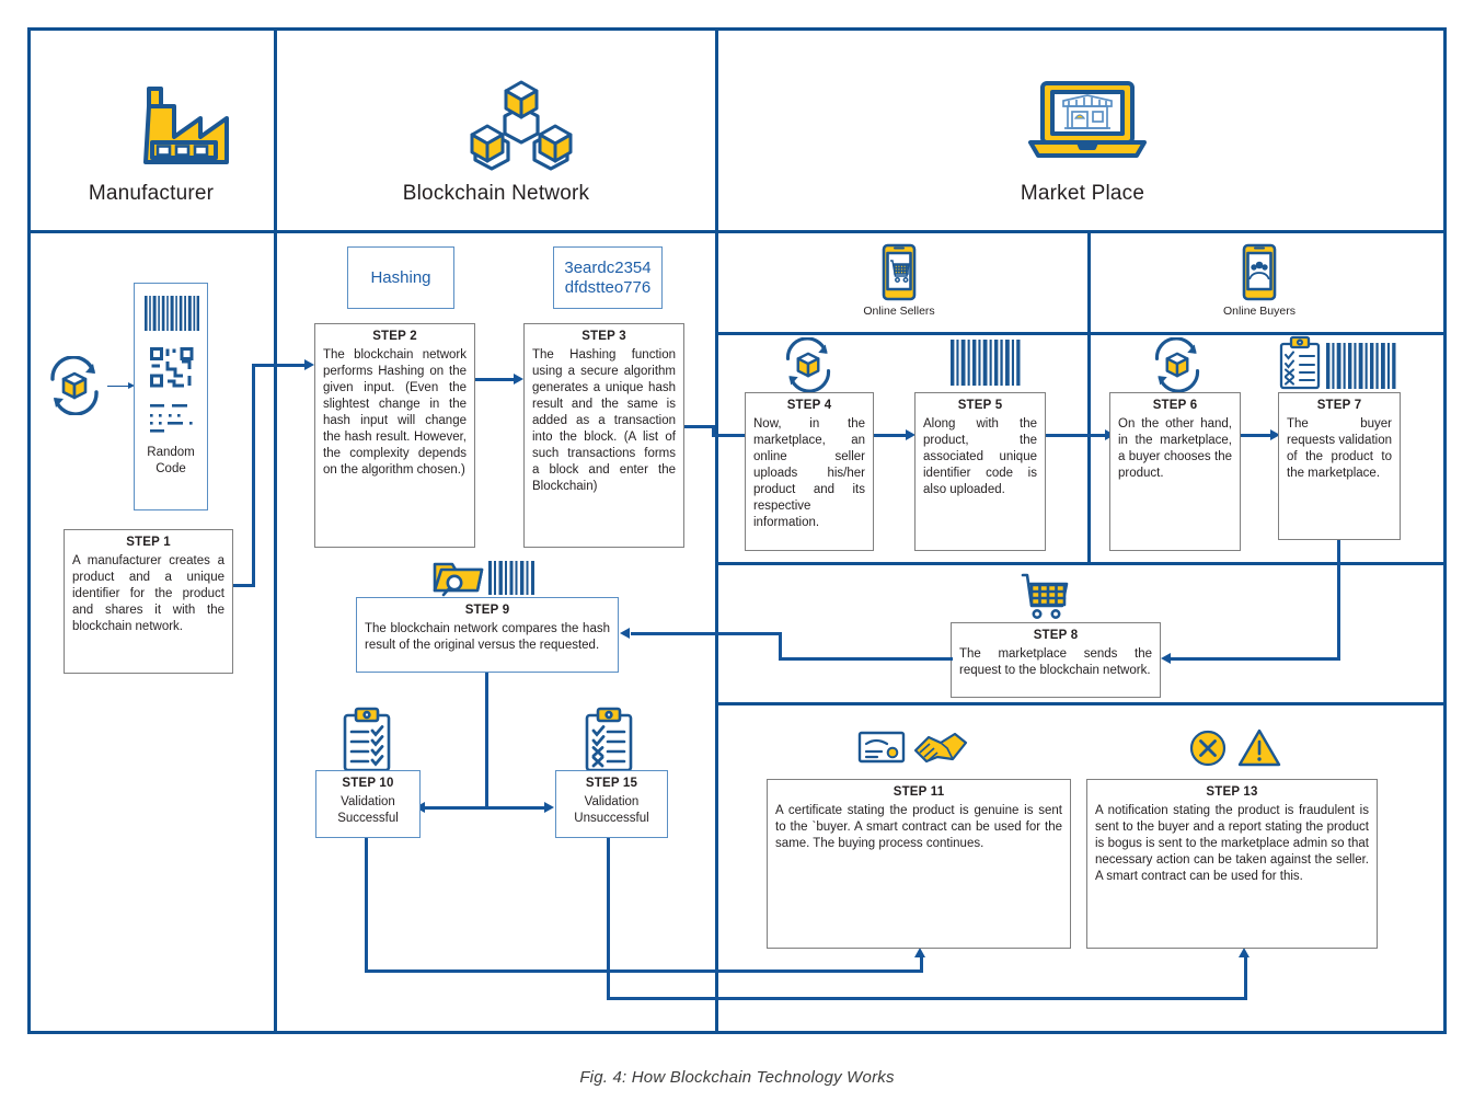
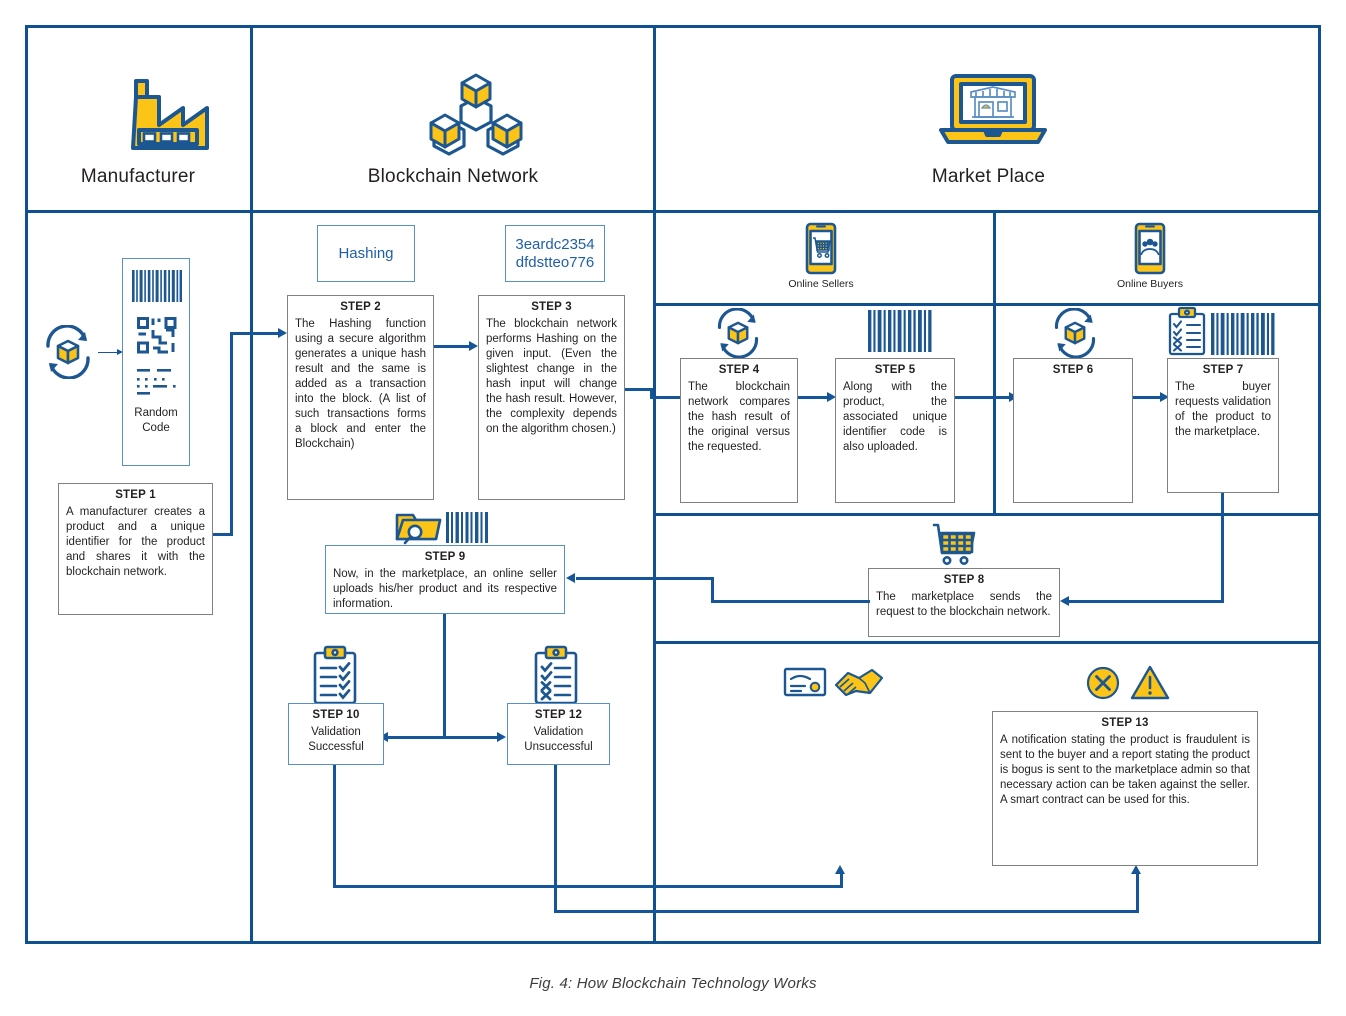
  Manufacturer
  Blockchain Network
  Market Place
  Online Sellers
  Online Buyers
  Random
  Code
  STEP 1
  A manufacturer creates a product and a unique identifier for the product and shares it with the blockchain network.
  Hashing
  3eardc2354
  dfdstteo776
  STEP 2
- The blockchain network performs Hashing on the given input. (Even the slightest change in the hash input will change the hash result. However, the complexity depends on the algorithm chosen.)
+ The Hashing function using a secure algorithm generates a unique hash result and the same is added as a transaction into the block. (A list of such transactions forms a block and enter the Blockchain)
  STEP 3
- The Hashing function using a secure algorithm generates a unique hash result and the same is added as a transaction into the block. (A list of such transactions forms a block and enter the Blockchain)
+ The blockchain network performs Hashing on the given input. (Even the slightest change in the hash input will change the hash result. However, the complexity depends on the algorithm chosen.)
  STEP 9
- The blockchain network compares the hash result of the original versus the requested.
+ Now, in the marketplace, an online seller uploads his/her product and its respective information.
  STEP 10
  Validation Successful
- STEP 15
+ STEP 12
  Validation Unsuccessful
  STEP 4
- Now, in the marketplace, an online seller uploads his/her product and its respective information.
+ The blockchain network compares the hash result of the original versus the requested.
  STEP 5
  Along with the product, the associated unique identifier code is also uploaded.
  STEP 6
- On the other hand, in the marketplace, a buyer chooses the product.
  STEP 7
  The buyer requests validation of the product to the marketplace.
  STEP 8
  The marketplace sends the request to the blockchain network.
- STEP 11
- A certificate stating the product is genuine is sent to the `buyer. A smart contract can be used for the same. The buying process continues.
  STEP 13
  A notification stating the product is fraudulent is sent to the buyer and a report stating the product is bogus is sent to the marketplace admin so that necessary action can be taken against the seller. A smart contract can be used for this.
  Fig. 4: How Blockchain Technology Works
